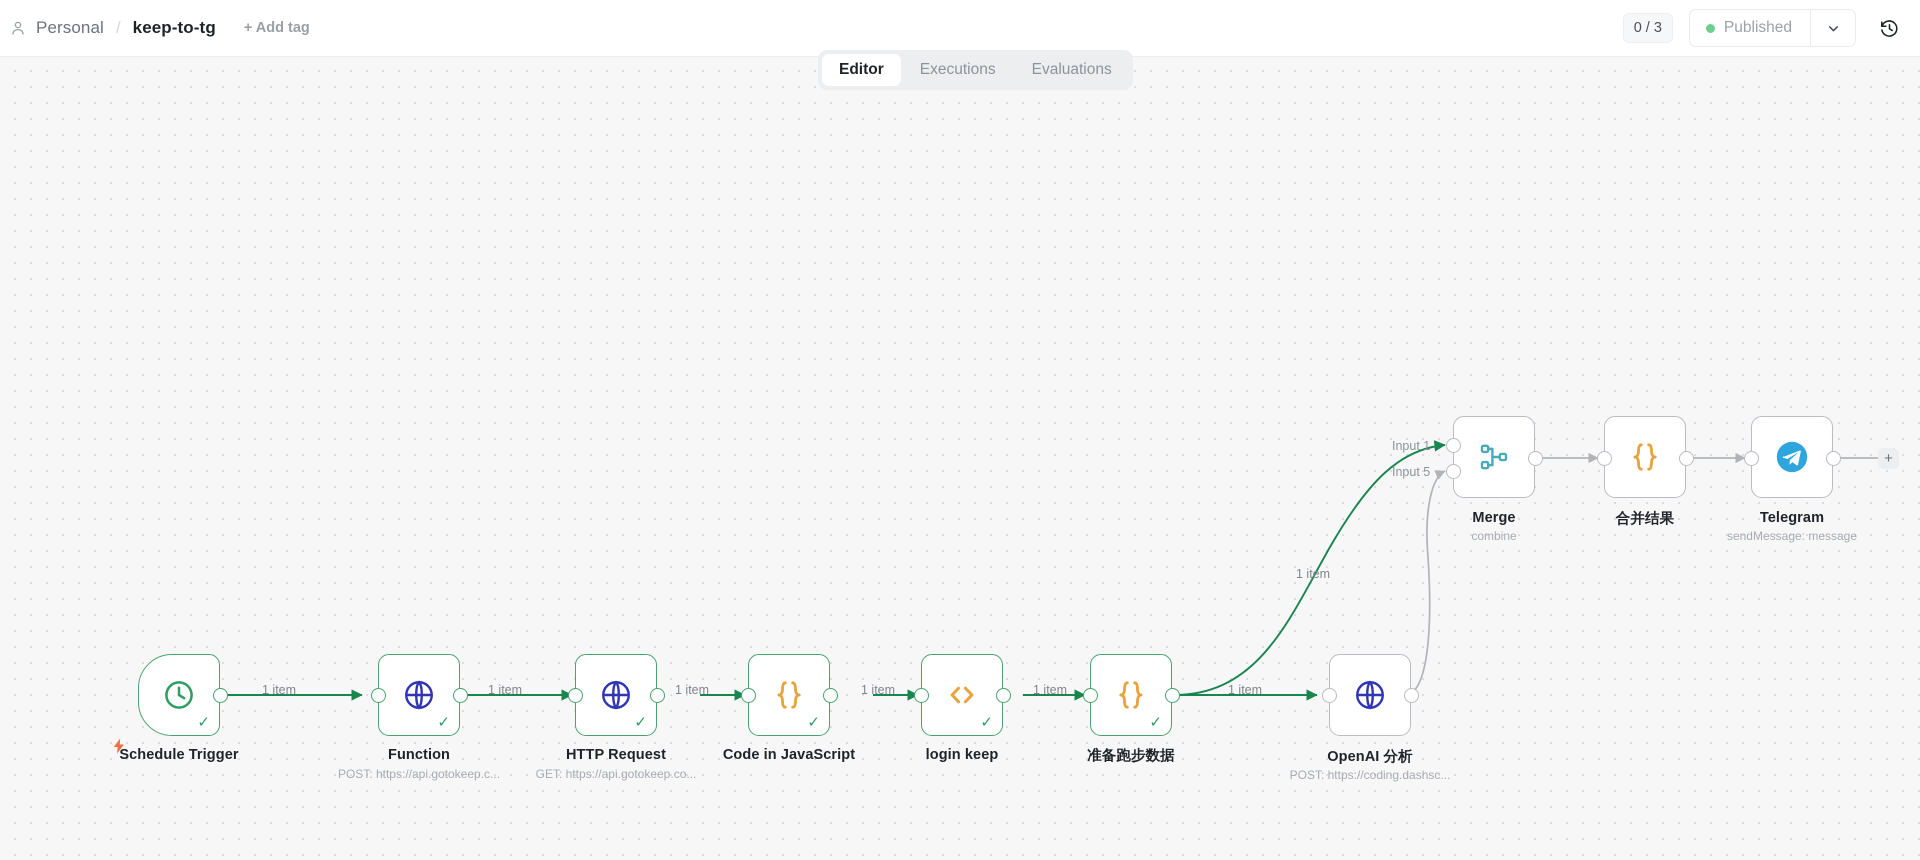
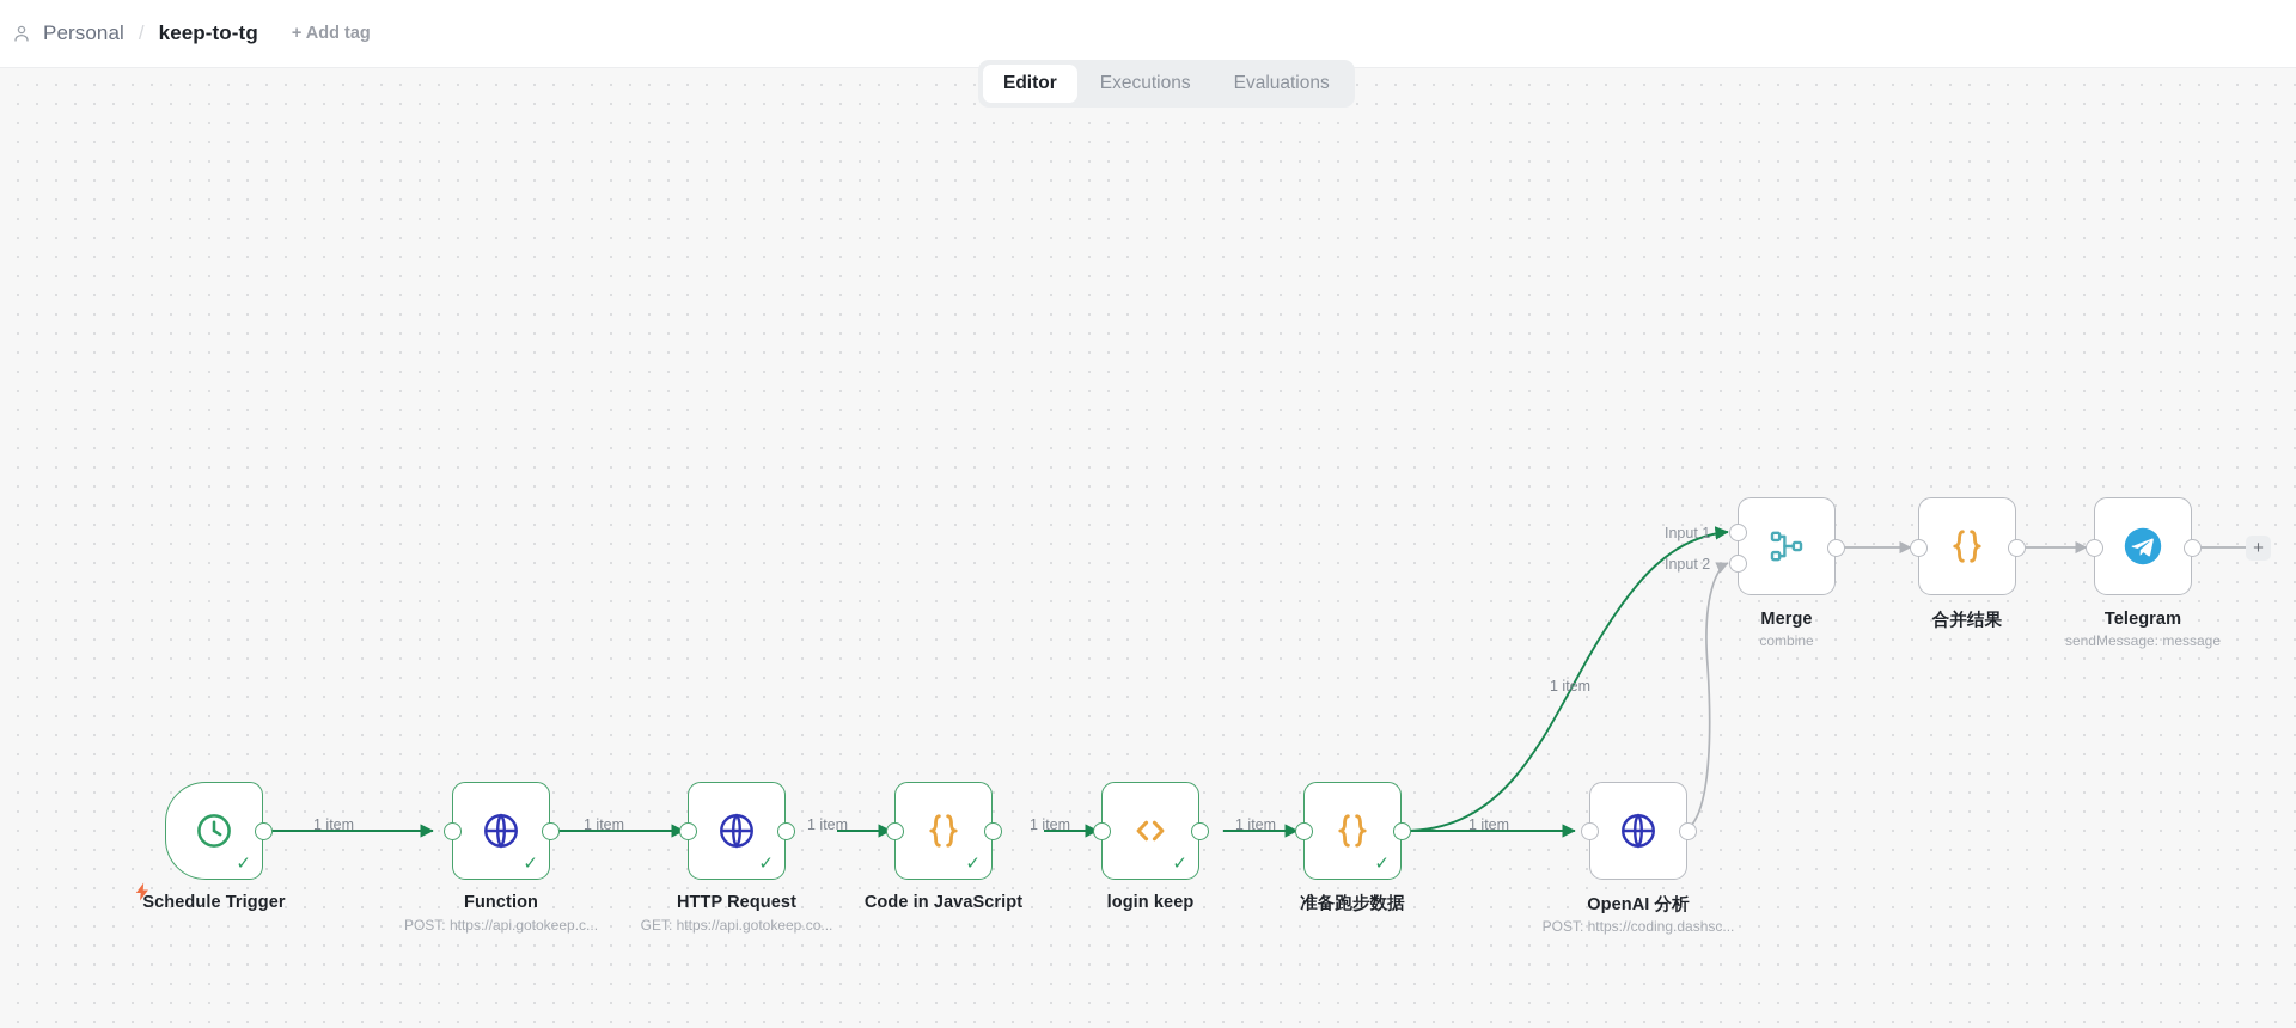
  Personal
  /
  keep-to-tg
  + Add tag
- 0 / 3
- Published
  Editor
  Executions
  Evaluations
  ✓
  Schedule Trigger
  ✓
  Function
  POST: https://api.gotokeep.c...
  ✓
  HTTP Request
  GET: https://api.gotokeep.co...
  ✓
  Code in JavaScript
  ✓
  login keep
  ✓
  准备跑步数据
  OpenAI 分析
  POST: https://coding.dashsc...
  Input 1
- Input 5
+ Input 2
  Merge
  combine
  合并结果
  Telegram
  sendMessage: message
  +
  1 item
  1 item
  1 item
  1 item
  1 item
  1 item
  1 item
